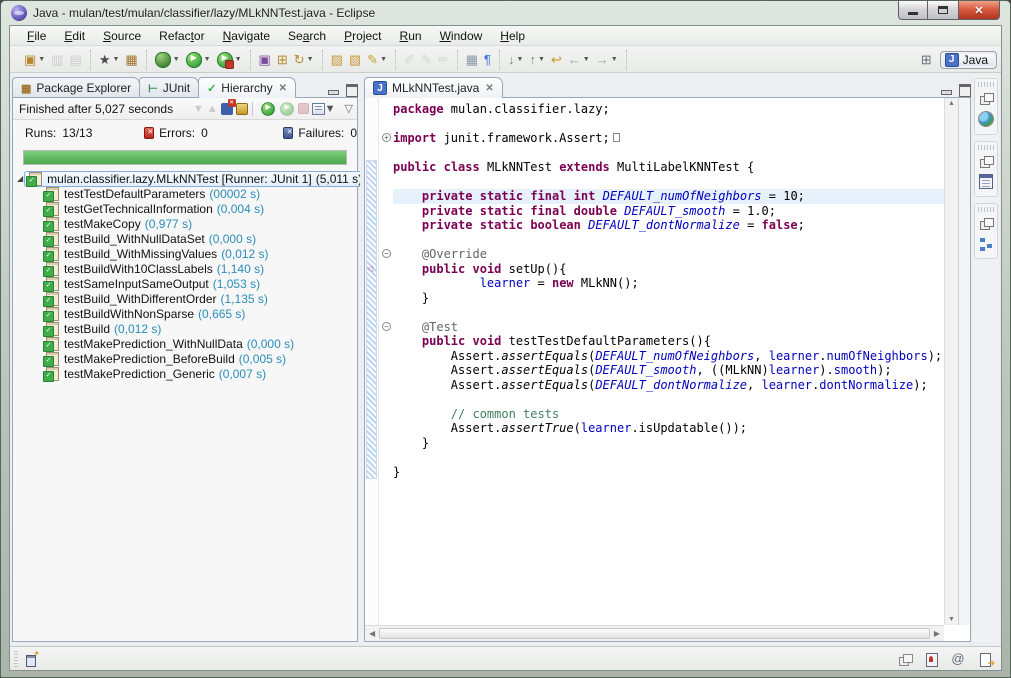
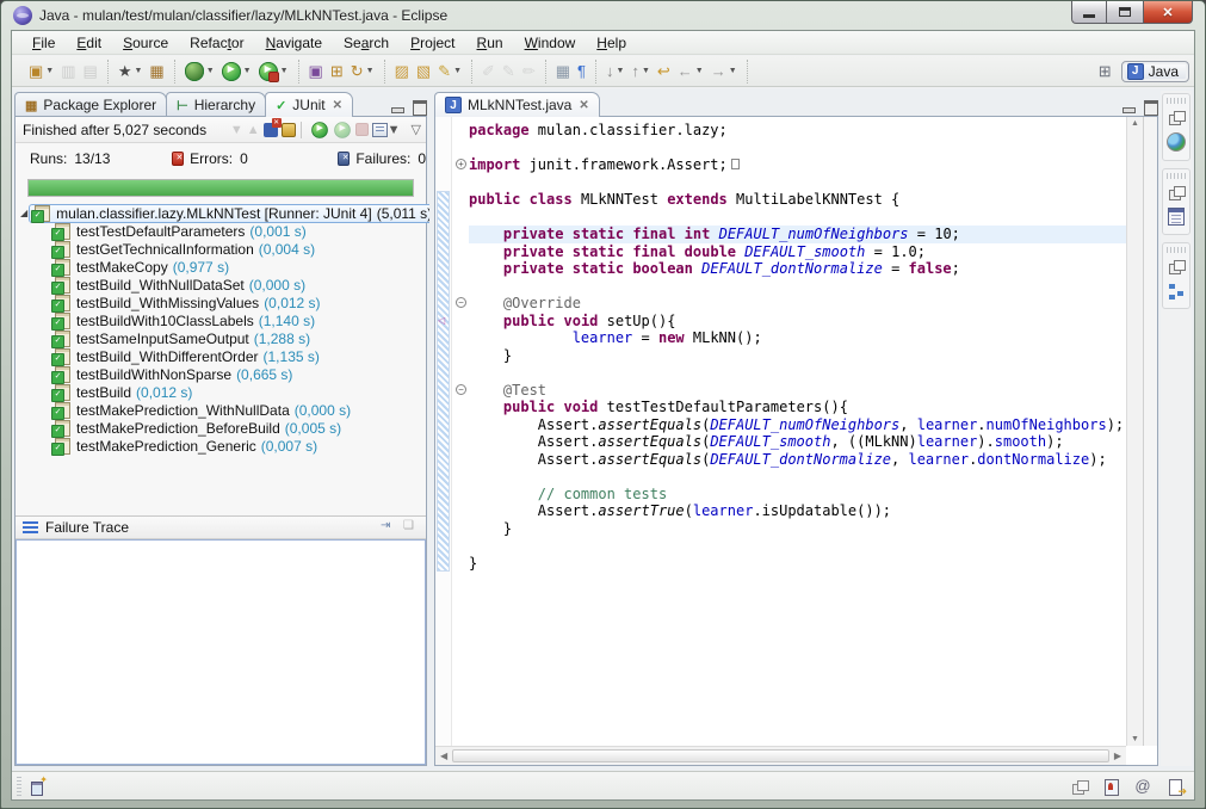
  Java - mulan/test/mulan/classifier/lazy/MLkNNTest.java - Eclipse
  ✕
  File
  Edit
  Source
  Refactor
  Navigate
  Search
  Project
  Run
  Window
  Help
  ▣
  ▥
  ▤
  ★
  ▦
  ▣
  ⊞
  ↻
  ▨
  ▧
  ✎
  ✐
  ✎
  ▦
  ¶
  ↓
  ↑
  ↩
  ←
  →
  ⊞
  J
  Java
  ▦
  Package Explorer
  ⊢
- JUnit
+ Hierarchy
  ✓
- Hierarchy
+ JUnit
  ✕
  Finished after 5,027 seconds
  ▼
  ▲
  ▼
  ▽
  Runs:
  13/13
  Errors:
  0
  Failures:
  0
  ◢
- mulan.classifier.lazy.MLkNNTest [Runner: JUnit 1]
+ mulan.classifier.lazy.MLkNNTest [Runner: JUnit 4]
  (5,011 s
  testTestDefaultParameters
- (00002 s)
+ (0,001 s)
  testGetTechnicalInformation
  (0,004 s)
  testMakeCopy
  (0,977 s)
  testBuild_WithNullDataSet
  (0,000 s)
  testBuild_WithMissingValues
  (0,012 s)
  testBuildWith10ClassLabels
  (1,140 s)
  testSameInputSameOutput
- (1,053 s)
+ (1,288 s)
  testBuild_WithDifferentOrder
  (1,135 s)
  testBuildWithNonSparse
  (0,665 s)
  testBuild
  (0,012 s)
  testMakePrediction_WithNullData
  (0,000 s)
  testMakePrediction_BeforeBuild
  (0,005 s)
  testMakePrediction_Generic
  (0,007 s)
+ Failure Trace
  J
  MLkNNTest.java
  ✕
  ◁
  +
  −
  −
  package mulan.classifier.lazy;
  import junit.framework.Assert;
  public class MLkNNTest extends MultiLabelKNNTest {
  private static final int DEFAULT_numOfNeighbors = 10;
  private static final double DEFAULT_smooth = 1.0;
  private static boolean DEFAULT_dontNormalize = false;
  @Override
  public void setUp(){
  learner = new MLkNN();
  }
  @Test
  public void testTestDefaultParameters(){
  Assert.assertEquals(DEFAULT_numOfNeighbors, learner.numOfNeighbors);
  Assert.assertEquals(DEFAULT_smooth, ((MLkNN)learner).smooth);
  Assert.assertEquals(DEFAULT_dontNormalize, learner.dontNormalize);
  // common tests
  Assert.assertTrue(learner.isUpdatable());
  }
  }
  ◀
  ▶
  @
